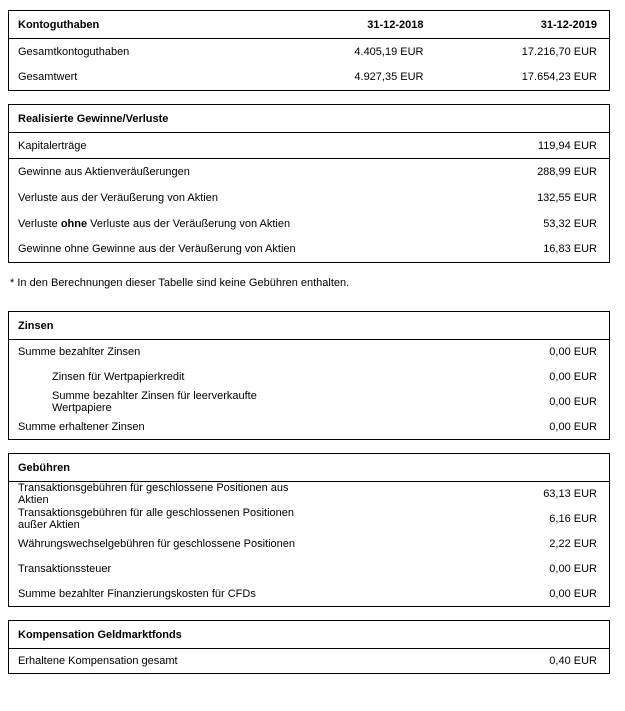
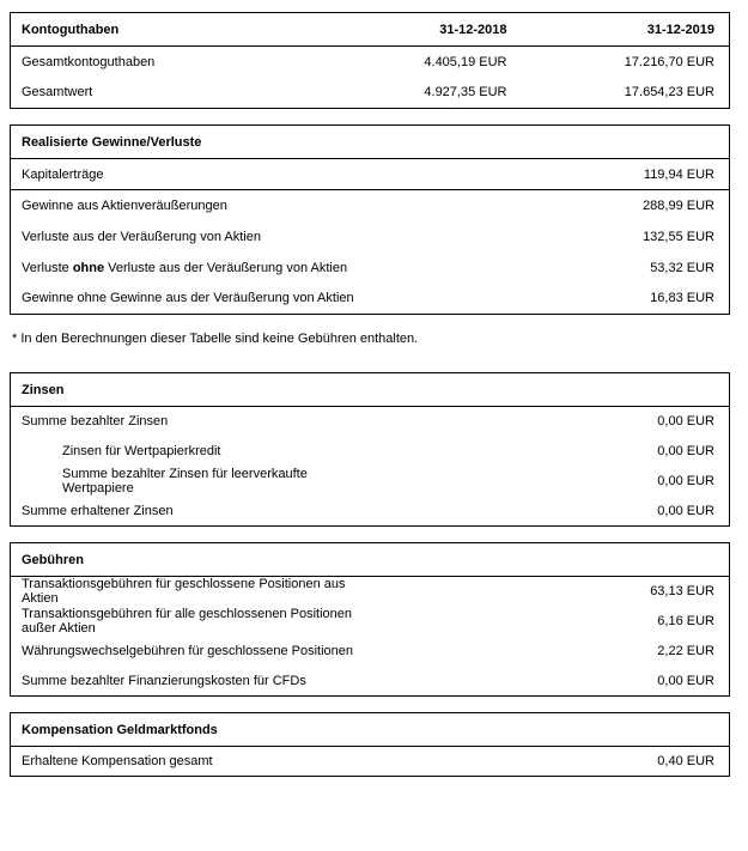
  Kontoguthaben	31-12-2018	31-12-2019
  Gesamtkontoguthaben	4.405,19 EUR	17.216,70 EUR
  Gesamtwert	4.927,35 EUR	17.654,23 EUR
  Realisierte Gewinne/Verluste
  Kapitalerträge	119,94 EUR
  Gewinne aus Aktienveräußerungen	288,99 EUR
  Verluste aus der Veräußerung von Aktien	132,55 EUR
  Verluste ohne Verluste aus der Veräußerung von Aktien	53,32 EUR
  Gewinne ohne Gewinne aus der Veräußerung von Aktien	16,83 EUR
  * In den Berechnungen dieser Tabelle sind keine Gebühren enthalten.
  Zinsen
  Summe bezahlter Zinsen	0,00 EUR
  Zinsen für Wertpapierkredit	0,00 EUR
  Summe bezahlter Zinsen für leerverkaufte Wertpapiere	0,00 EUR
  Summe erhaltener Zinsen	0,00 EUR
  Gebühren
  Transaktionsgebühren für geschlossene Positionen aus Aktien	63,13 EUR
  Transaktionsgebühren für alle geschlossenen Positionen außer Aktien	6,16 EUR
  Währungswechselgebühren für geschlossene Positionen	2,22 EUR
- Transaktionssteuer	0,00 EUR
  Summe bezahlter Finanzierungskosten für CFDs	0,00 EUR
  Kompensation Geldmarktfonds
  Erhaltene Kompensation gesamt	0,40 EUR
